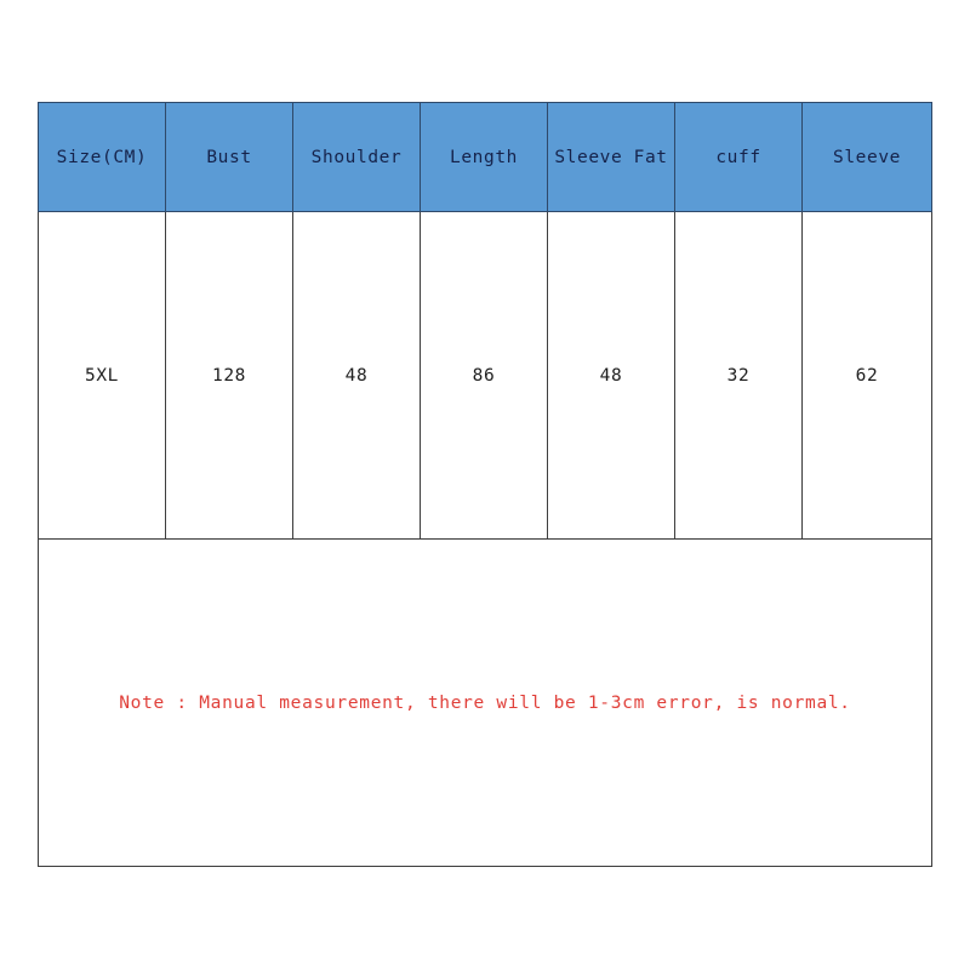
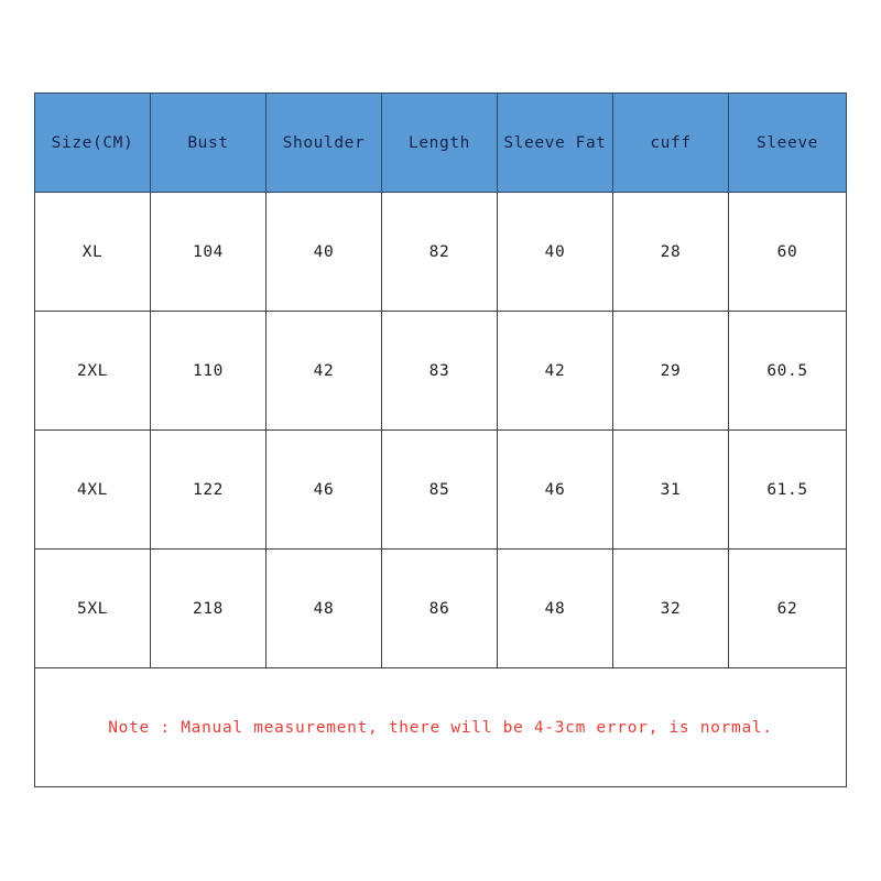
  Size(CM)	Bust	Shoulder	Length	Sleeve Fat	cuff	Sleeve
+ XL	104	40	82	40	28	60
+ 2XL	110	42	83	42	29	60.5
+ 4XL	122	46	85	46	31	61.5
- 5XL	128	48	86	48	32	62
+ 5XL	218	48	86	48	32	62
- Note : Manual measurement, there will be 1-3cm error, is normal.
+ Note : Manual measurement, there will be 4-3cm error, is normal.
